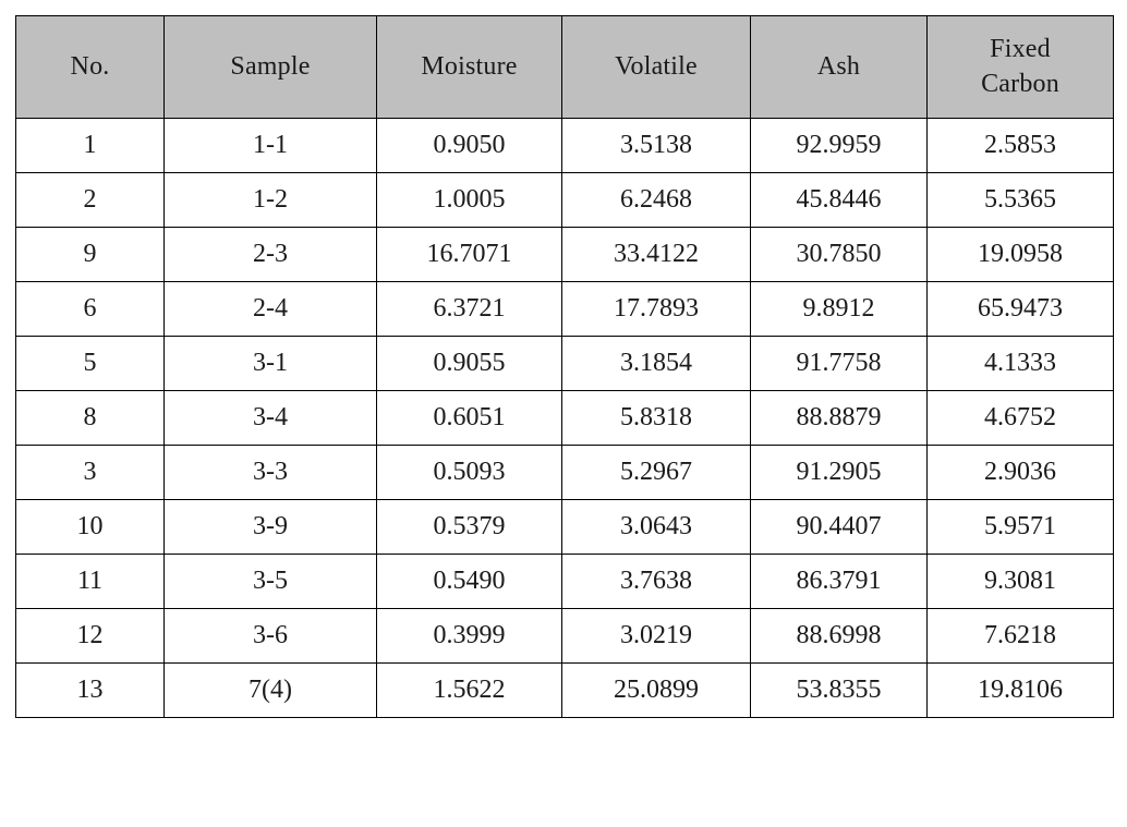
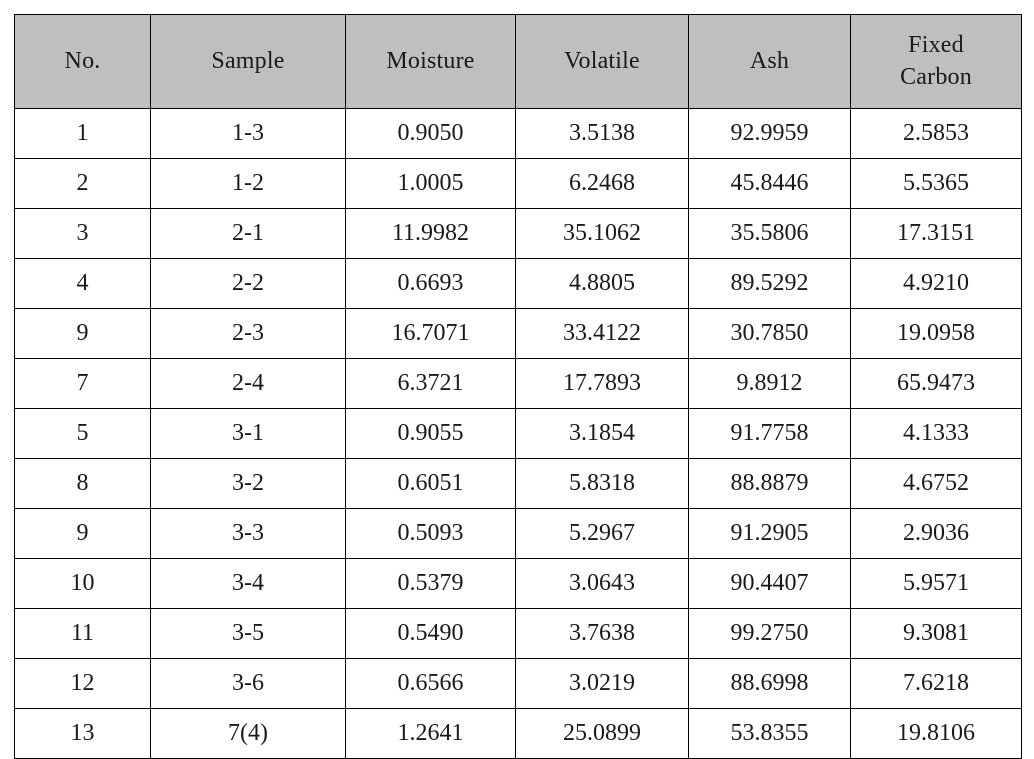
  No.	Sample	Moisture	Volatile	Ash	Fixed Carbon
- 1	1-1	0.9050	3.5138	92.9959	2.5853
+ 1	1-3	0.9050	3.5138	92.9959	2.5853
  2	1-2	1.0005	6.2468	45.8446	5.5365
+ 3	2-1	11.9982	35.1062	35.5806	17.3151
+ 4	2-2	0.6693	4.8805	89.5292	4.9210
  9	2-3	16.7071	33.4122	30.7850	19.0958
- 6	2-4	6.3721	17.7893	9.8912	65.9473
+ 7	2-4	6.3721	17.7893	9.8912	65.9473
  5	3-1	0.9055	3.1854	91.7758	4.1333
- 8	3-4	0.6051	5.8318	88.8879	4.6752
+ 8	3-2	0.6051	5.8318	88.8879	4.6752
- 3	3-3	0.5093	5.2967	91.2905	2.9036
+ 9	3-3	0.5093	5.2967	91.2905	2.9036
- 10	3-9	0.5379	3.0643	90.4407	5.9571
+ 10	3-4	0.5379	3.0643	90.4407	5.9571
- 11	3-5	0.5490	3.7638	86.3791	9.3081
+ 11	3-5	0.5490	3.7638	99.2750	9.3081
- 12	3-6	0.3999	3.0219	88.6998	7.6218
+ 12	3-6	0.6566	3.0219	88.6998	7.6218
- 13	7(4)	1.5622	25.0899	53.8355	19.8106
+ 13	7(4)	1.2641	25.0899	53.8355	19.8106
